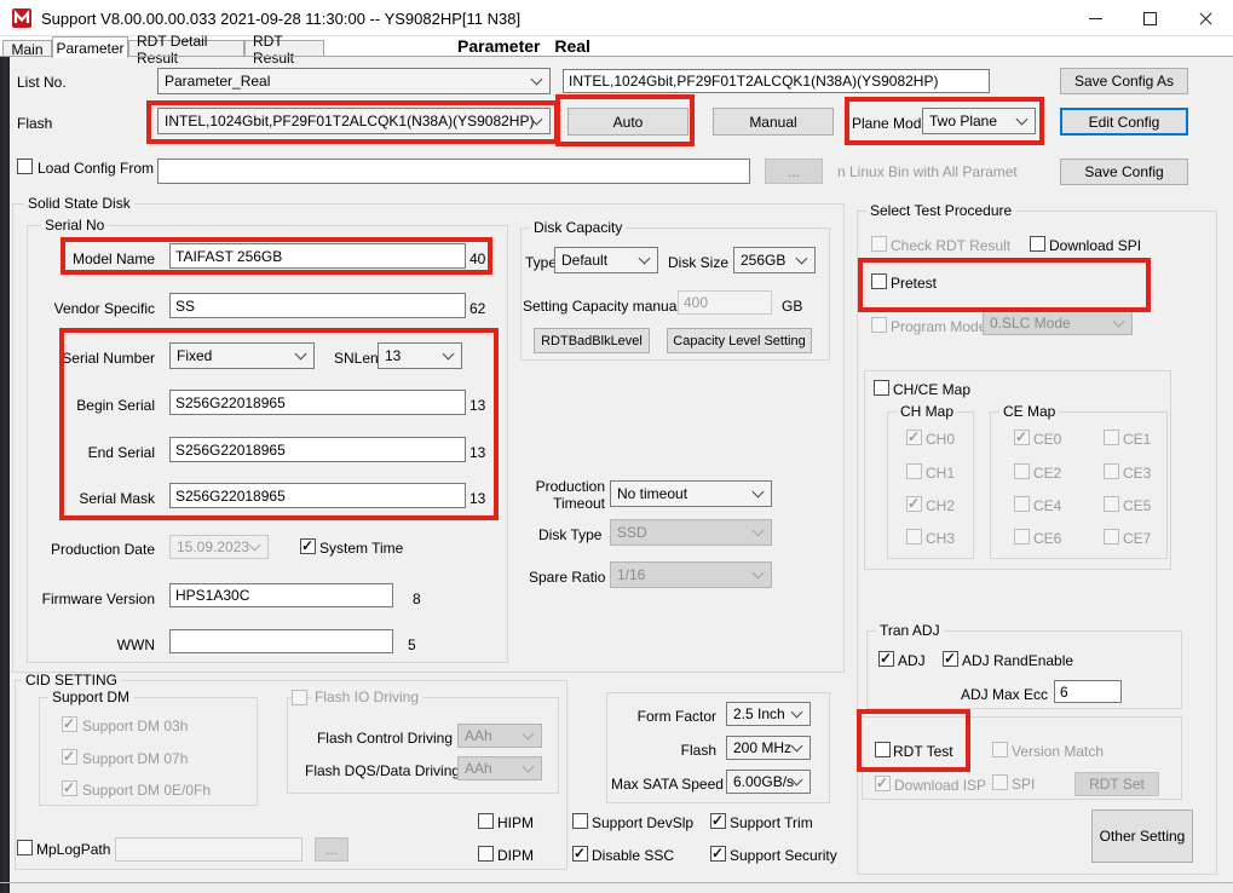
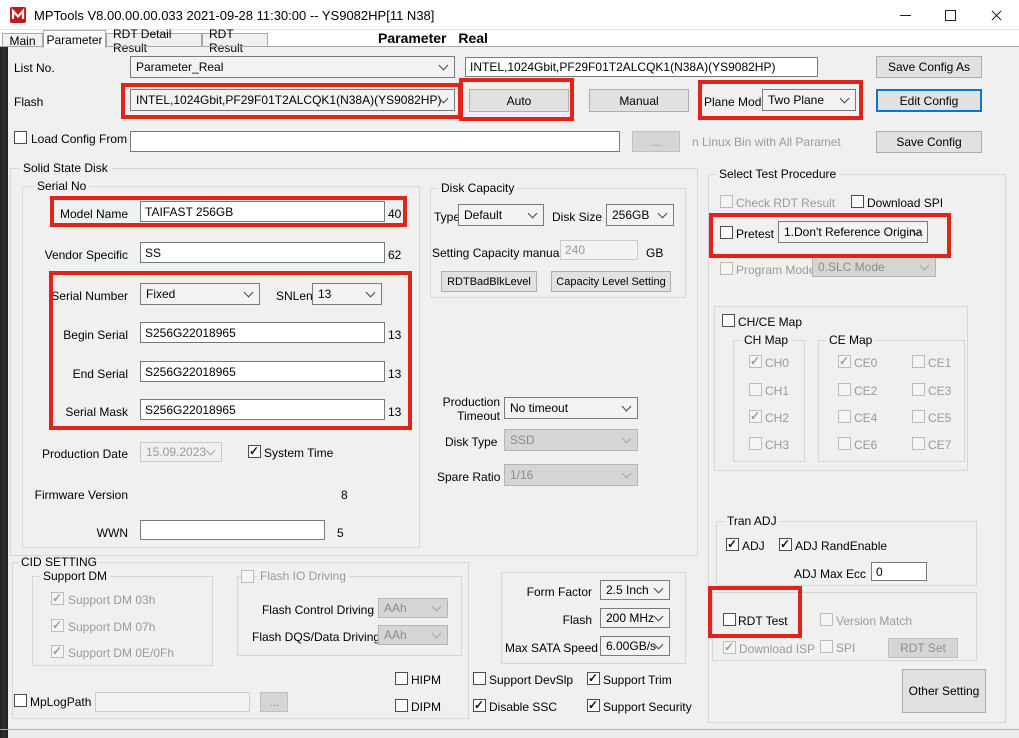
- Support V8.00.00.00.033 2021-09-28 11:30:00 -- YS9082HP[11 N38]
+ MPTools V8.00.00.00.033 2021-09-28 11:30:00 -- YS9082HP[11 N38]
  Main
  Parameter
  RDT Detail Result
  RDT Result
  Parameter Real
  List No.
  Parameter_Real
  INTEL,1024Gbit,PF29F01T2ALCQK1(N38A)(YS9082HP)
  Save Config As
  Flash
  INTEL,1024Gbit,PF29F01T2ALCQK1(N38A)(YS9082HP)
  Auto
  Manual
  Plane Mod
  Two Plane
  Edit Config
  Load Config From
  ...
  n Linux Bin with All Paramet
  Save Config
  Solid State Disk
  Serial No
  Model Name
  TAIFAST 256GB
  40
  Vendor Specific
  SS
  62
  Serial Number
  Fixed
  SNLen
  13
  Begin Serial
  S256G22018965
  13
  End Serial
  S256G22018965
  13
  Serial Mask
  S256G22018965
  13
  Production Date
  15.09.2023
  System Time
  Firmware Version
- HPS1A30C
  8
  WWN
  5
  Disk Capacity
  Type
  Default
  Disk Size
  256GB
  Setting Capacity manua
- 400
+ 240
  GB
  RDTBadBlkLevel
  Capacity Level Setting
  Production Timeout
  No timeout
  Disk Type
  SSD
  Spare Ratio
  1/16
  CID SETTING
  Support DM
  Support DM 03h
  Support DM 07h
  Support DM 0E/0Fh
  Flash IO Driving
  Flash Control Driving
  AAh
  Flash DQS/Data Driving
  AAh
  MpLogPath
  ...
  Form Factor
  2.5 Inch
  Flash
  200 MHz
  Max SATA Speed
  6.00GB/s
  HIPM
  DIPM
  Support DevSlp
  Disable SSC
  Support Trim
  Support Security
  Select Test Procedure
  Check RDT Result
  Download SPI
  Pretest
+ 1.Don't Reference Origina
  Program Mod
  0.SLC Mode
  CH/CE Map
  CH Map
  CH0
  CH1
  CH2
  CH3
  CE Map
  CE0
  CE1
  CE2
  CE3
  CE4
  CE5
  CE6
  CE7
  Tran ADJ
  ADJ
  ADJ RandEnable
  ADJ Max Ecc
- 6
+ 0
  RDT Test
  Version Match
  Download ISP
  SPI
  RDT Set
  Other Setting
